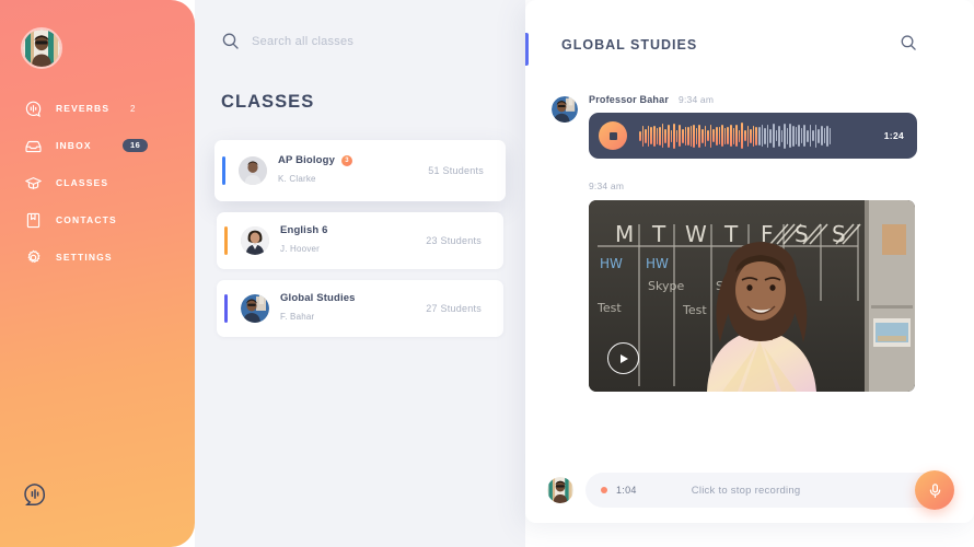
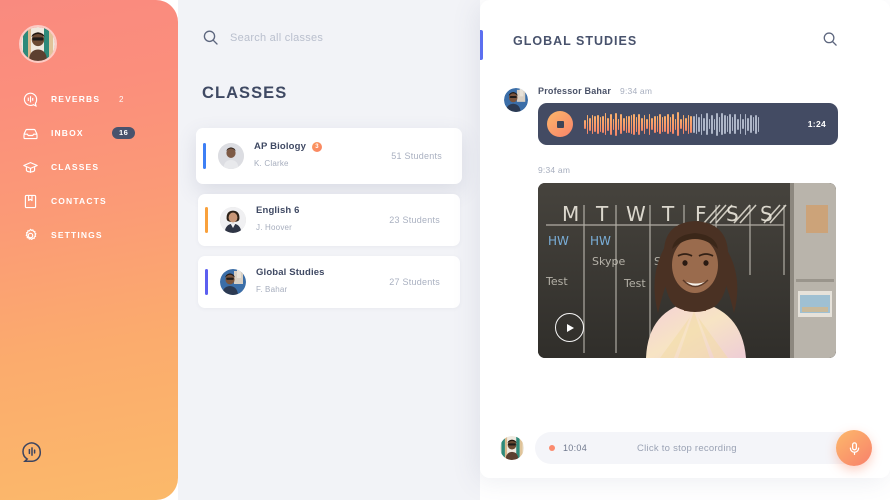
  REVERBS
  2
  INBOX
  16
  CLASSES
  CONTACTS
  SETTINGS
  Search all classes
  CLASSES
  AP Biology
  K. Clarke
  51 Students
  English 6
  J. Hoover
  23 Students
  Global Studies
  F. Bahar
  27 Students
  GLOBAL STUDIES
  Professor Bahar
  9:34 am
  1:24
  9:34 am
  M
  T
  W
  T
  F
  S
  S
  HW
  HW
  Skype
  Test
  Test
- 1:04
+ 10:04
  Click to stop recording
